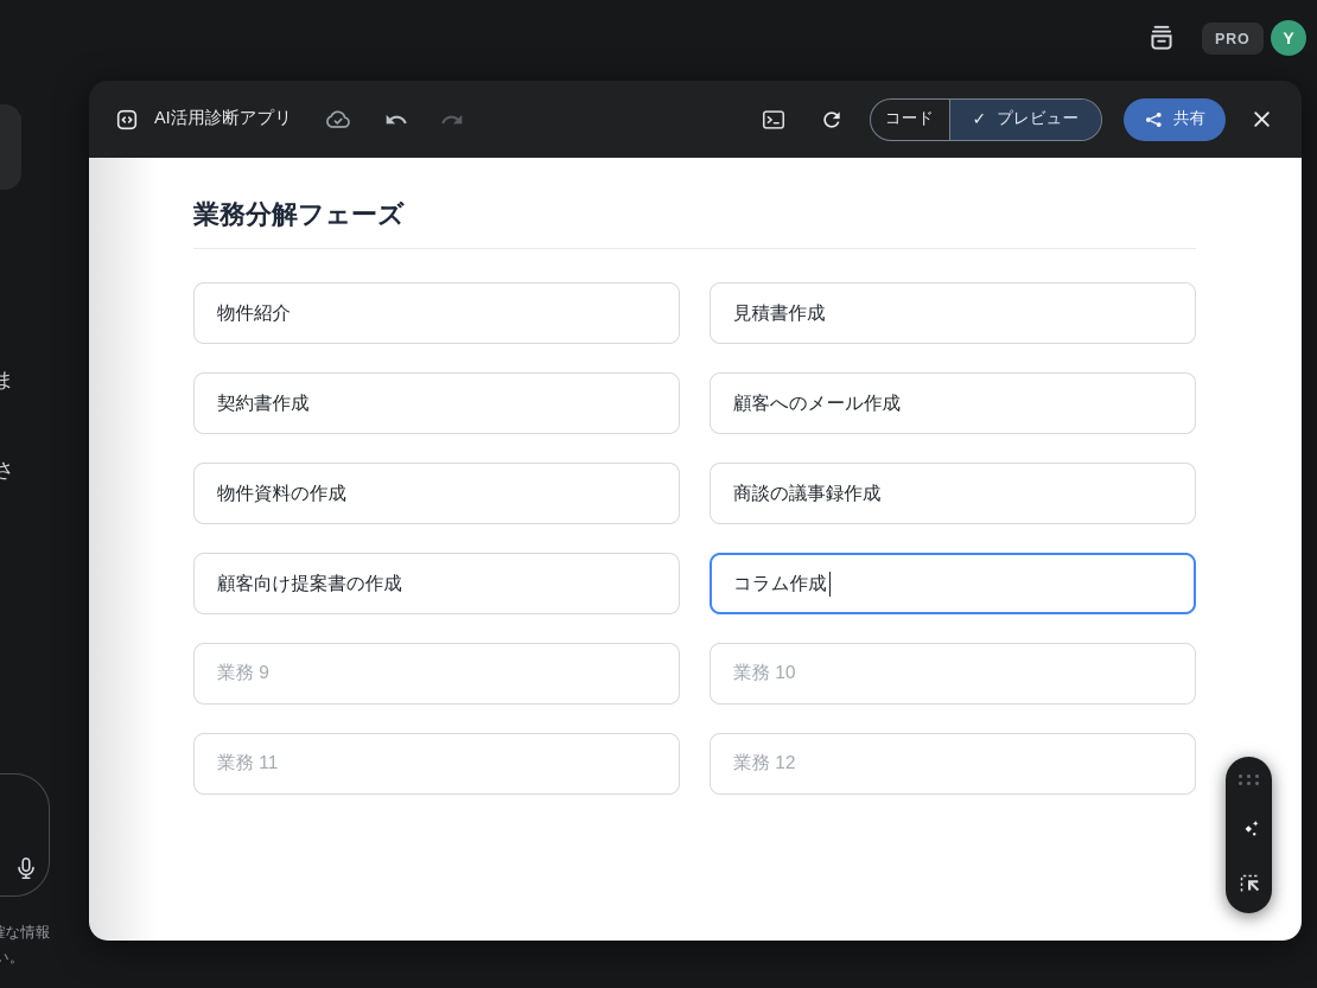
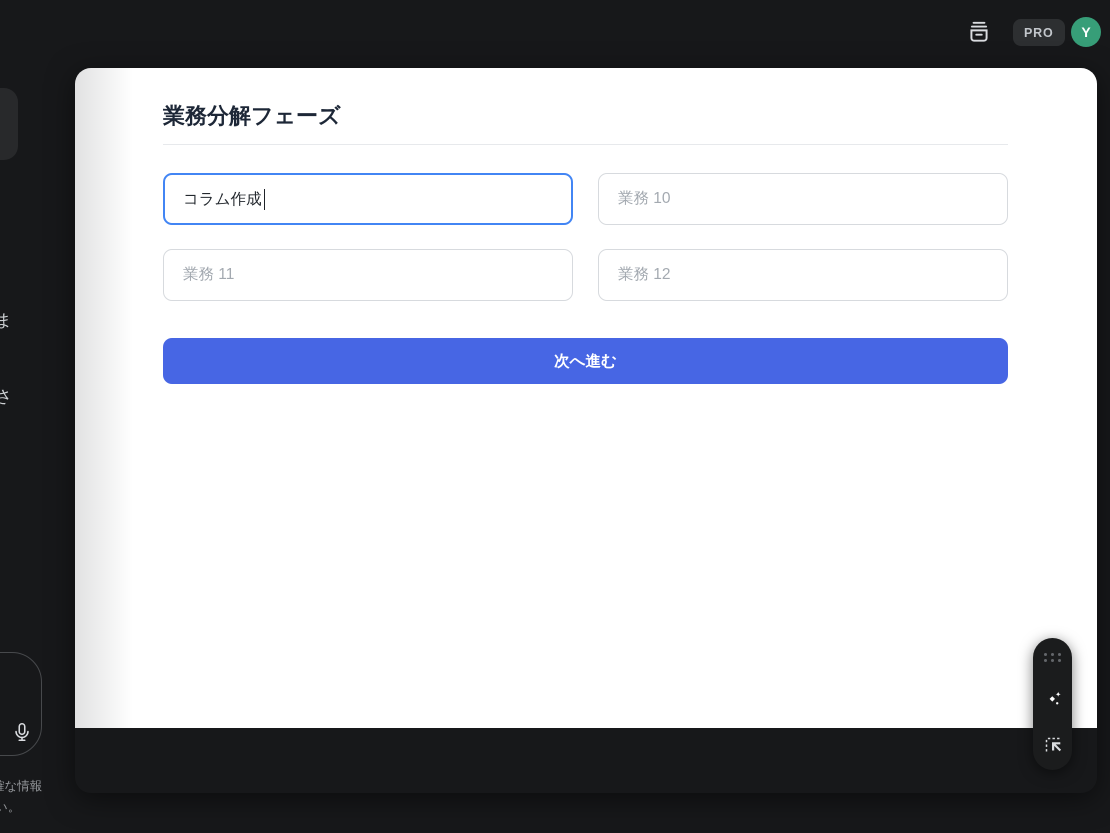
  ま
  さ
  な情報
  い。
  PRO
  Y
- AI活用診断アプリ
- コード
- ✓
- プレビュー
- 共有
  業務分解フェーズ
- 物件紹介
- 見積書作成
- 契約書作成
- 顧客へのメール作成
- 物件資料の作成
- 商談の議事録作成
- 顧客向け提案書の作成
  コラム作成
- 業務 9
  業務 10
  業務 11
  業務 12
+ 次へ進む
